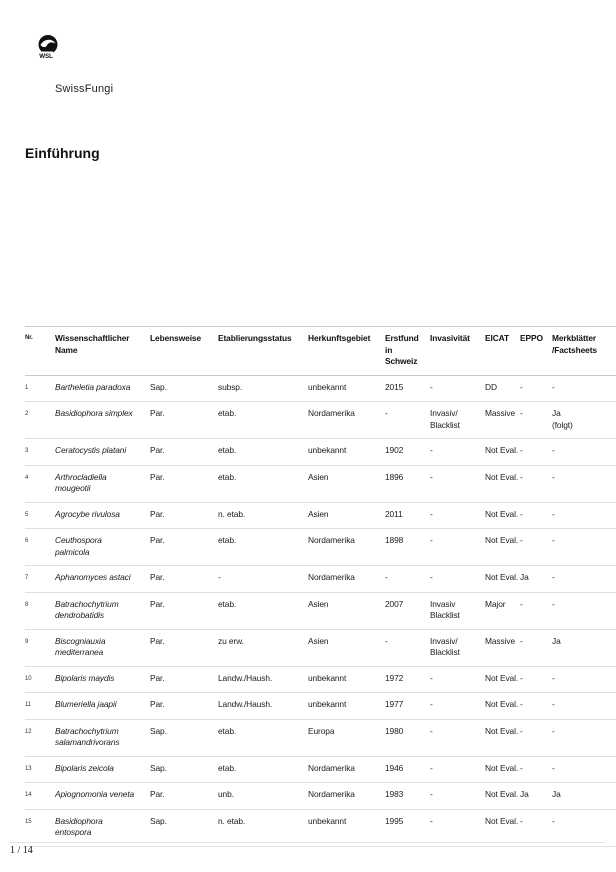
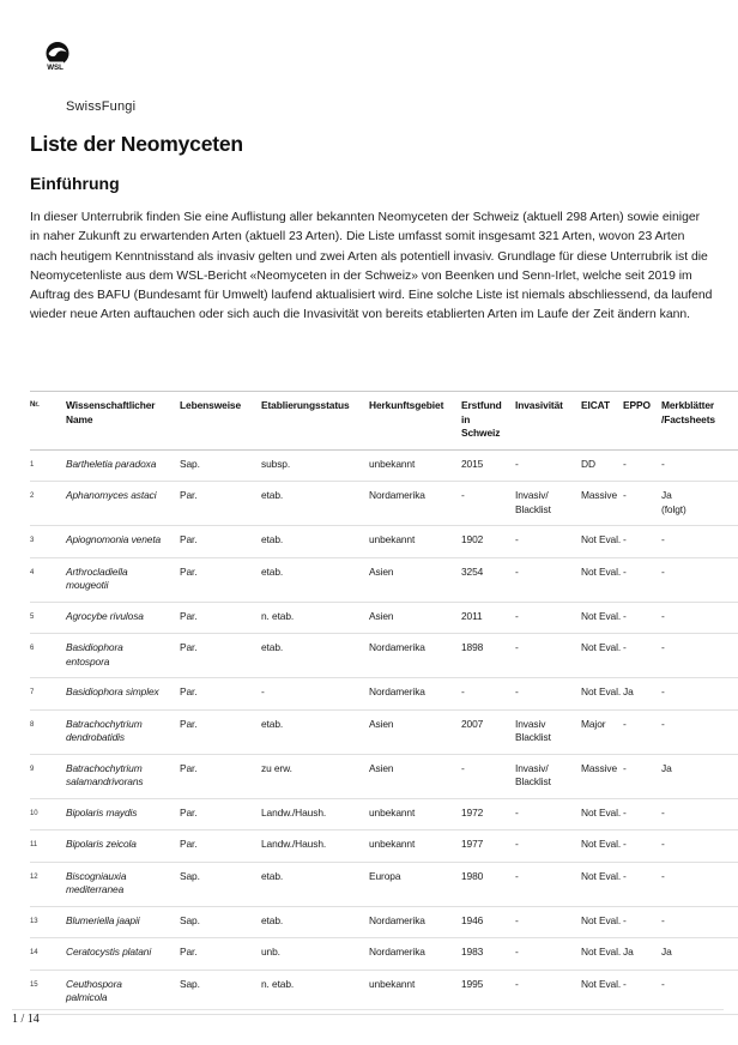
  SwissFungi
+ Liste der Neomyceten
  Einführung
+ In dieser Unterrubrik finden Sie eine Auflistung aller bekannten Neomyceten der Schweiz (aktuell 298 Arten) sowie einiger in naher Zukunft zu erwartenden Arten (aktuell 23 Arten). Die Liste umfasst somit insgesamt 321 Arten, wovon 23 Arten nach heutigem Kenntnisstand als invasiv gelten und zwei Arten als potentiell invasiv. Grundlage für diese Unterrubrik ist die Neomycetenliste aus dem WSL-Bericht «Neomyceten in der Schweiz» von Beenken und Senn-Irlet, welche seit 2019 im Auftrag des BAFU (Bundesamt für Umwelt) laufend aktualisiert wird. Eine solche Liste ist niemals abschliessend, da laufend wieder neue Arten auftauchen oder sich auch die Invasivität von bereits etablierten Arten im Laufe der Zeit ändern kann.
  	Wissenschaftlicher Name	Lebensweise	Etablierungsstatus	Herkunftsgebiet	Erstfund in Schweiz	Invasivität	EICAT	EPPO	Merkblätter /Factsheets
  	Bartheletia paradoxa	Sap.	subsp.	unbekannt	2015	-	DD	-	-
- 	Basidiophora simplex	Par.	etab.	Nordamerika	-	Invasiv/ Blacklist	Massive	-	Ja (folgt)
+ 	Aphanomyces astaci	Par.	etab.	Nordamerika	-	Invasiv/ Blacklist	Massive	-	Ja (folgt)
- 	Ceratocystis platani	Par.	etab.	unbekannt	1902	-	Not Eval.	-	-
+ 	Apiognomonia veneta	Par.	etab.	unbekannt	1902	-	Not Eval.	-	-
- 	Arthrocladiella mougeotii	Par.	etab.	Asien	1896	-	Not Eval.	-	-
+ 	Arthrocladiella mougeotii	Par.	etab.	Asien	3254	-	Not Eval.	-	-
  	Agrocybe rivulosa	Par.	n. etab.	Asien	2011	-	Not Eval.	-	-
- 	Ceuthospora palmicola	Par.	etab.	Nordamerika	1898	-	Not Eval.	-	-
+ 	Basidiophora entospora	Par.	etab.	Nordamerika	1898	-	Not Eval.	-	-
- 	Aphanomyces astaci	Par.	-	Nordamerika	-	-	Not Eval.	Ja	-
+ 	Basidiophora simplex	Par.	-	Nordamerika	-	-	Not Eval.	Ja	-
  	Batrachochytrium dendrobatidis	Par.	etab.	Asien	2007	Invasiv Blacklist	Major	-	-
- 	Biscogniauxia mediterranea	Par.	zu erw.	Asien	-	Invasiv/ Blacklist	Massive	-	Ja
+ 	Batrachochytrium salamandrivorans	Par.	zu erw.	Asien	-	Invasiv/ Blacklist	Massive	-	Ja
  	Bipolaris maydis	Par.	Landw./Haush.	unbekannt	1972	-	Not Eval.	-	-
- 	Blumeriella jaapii	Par.	Landw./Haush.	unbekannt	1977	-	Not Eval.	-	-
+ 	Bipolaris zeicola	Par.	Landw./Haush.	unbekannt	1977	-	Not Eval.	-	-
- 	Batrachochytrium salamandrivorans	Sap.	etab.	Europa	1980	-	Not Eval.	-	-
+ 	Biscogniauxia mediterranea	Sap.	etab.	Europa	1980	-	Not Eval.	-	-
- 	Bipolaris zeicola	Sap.	etab.	Nordamerika	1946	-	Not Eval.	-	-
+ 	Blumeriella jaapii	Sap.	etab.	Nordamerika	1946	-	Not Eval.	-	-
- 	Apiognomonia veneta	Par.	unb.	Nordamerika	1983	-	Not Eval.	Ja	Ja
+ 	Ceratocystis platani	Par.	unb.	Nordamerika	1983	-	Not Eval.	Ja	Ja
- 	Basidiophora entospora	Sap.	n. etab.	unbekannt	1995	-	Not Eval.	-	-
+ 	Ceuthospora palmicola	Sap.	n. etab.	unbekannt	1995	-	Not Eval.	-	-
  1 / 14
